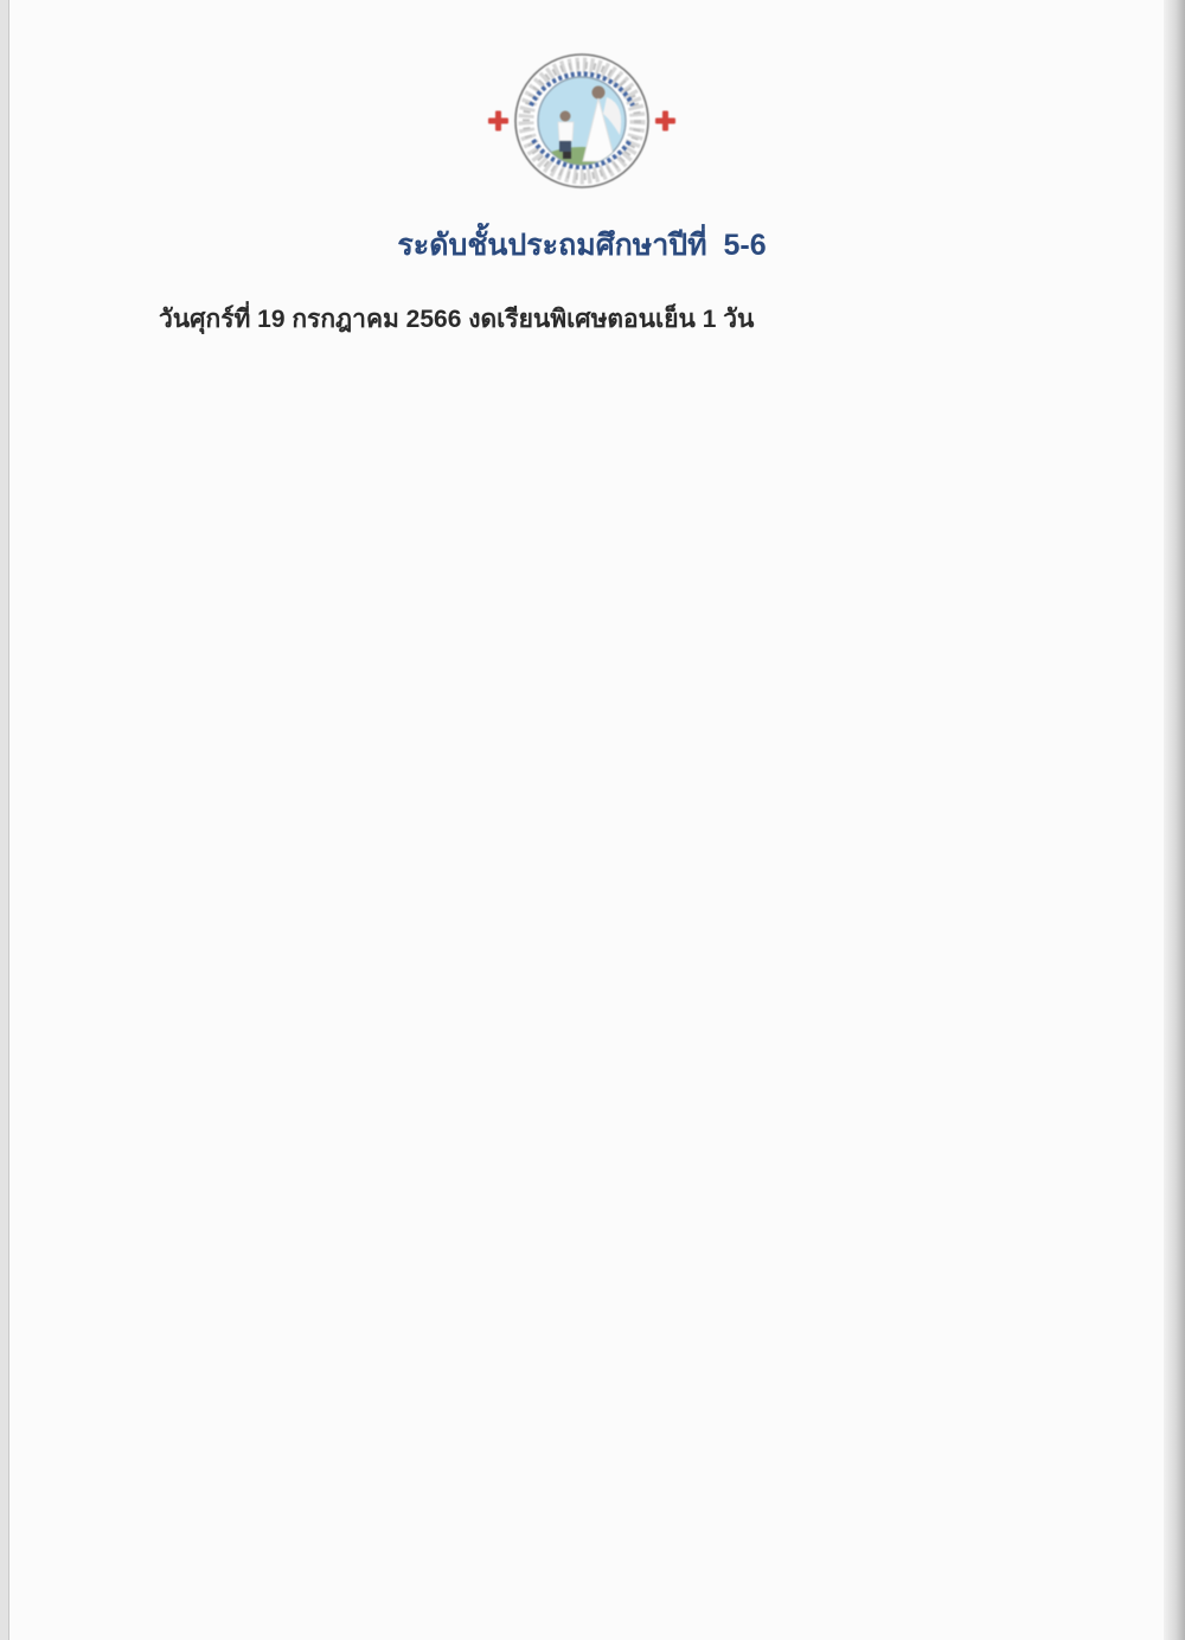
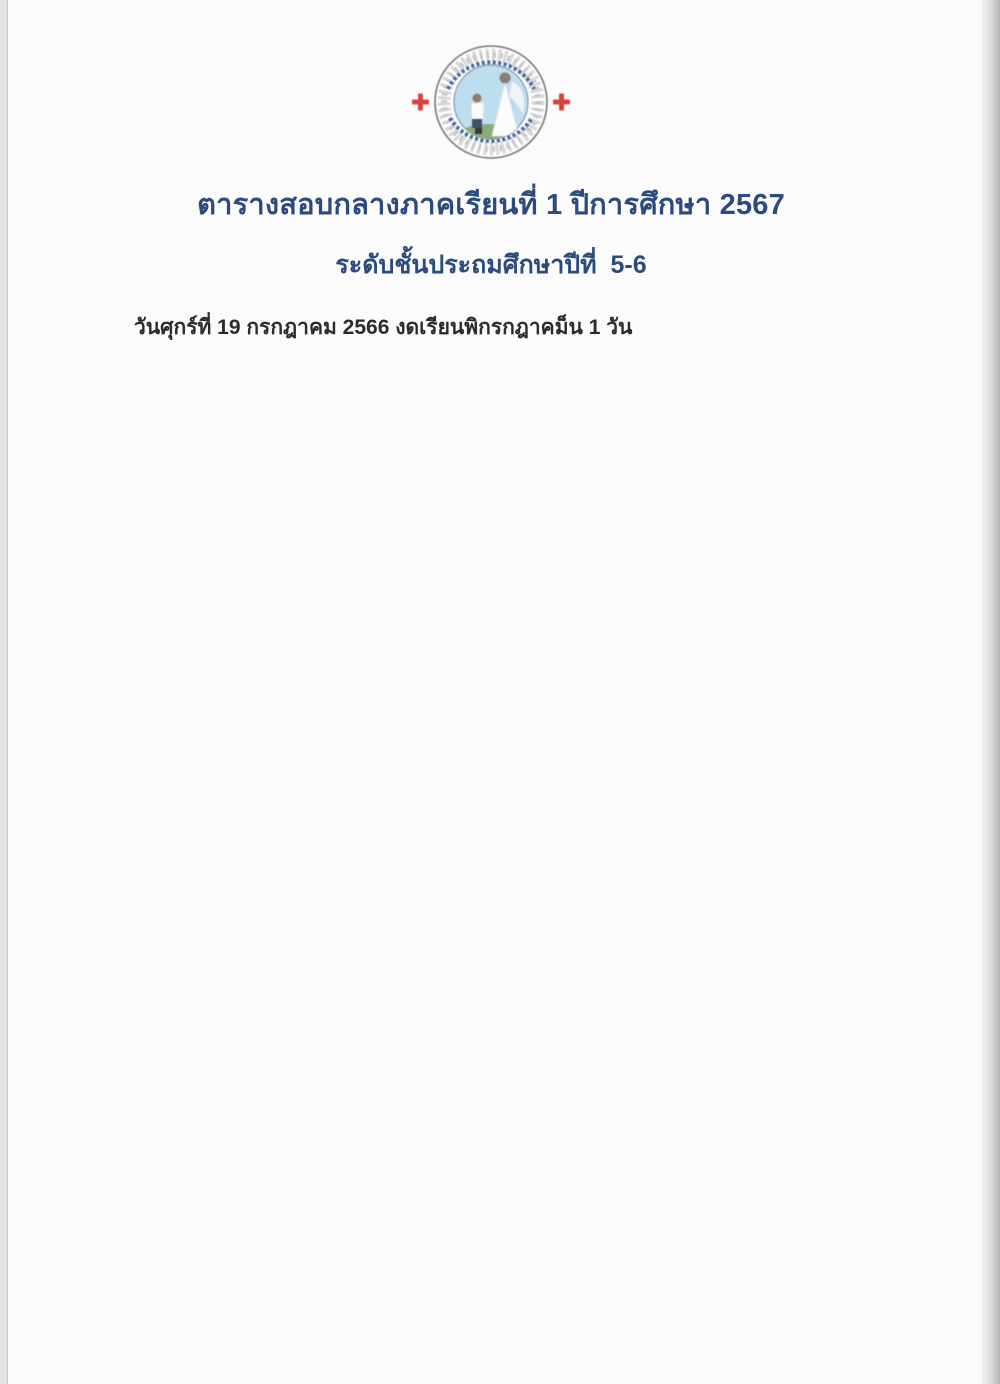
+ ตารางสอบกลางภาคเรียนที่ 1 ปีการศึกษา 2567
  ระดับชั้นประถมศึกษาปีที่ 5-6
- วันศุกร์ที่ 19 กรกฎาคม 2566 งดเรียนพิเศษตอนเย็น 1 วัน
+ วันศุกร์ที่ 19 กรกฎาคม 2566 งดเรียนพิกรกฎาคม็น 1 วัน
